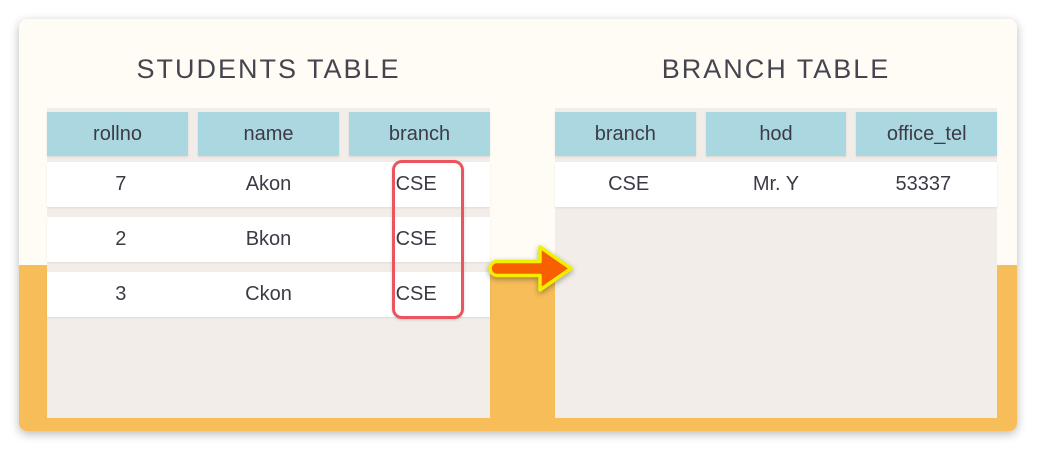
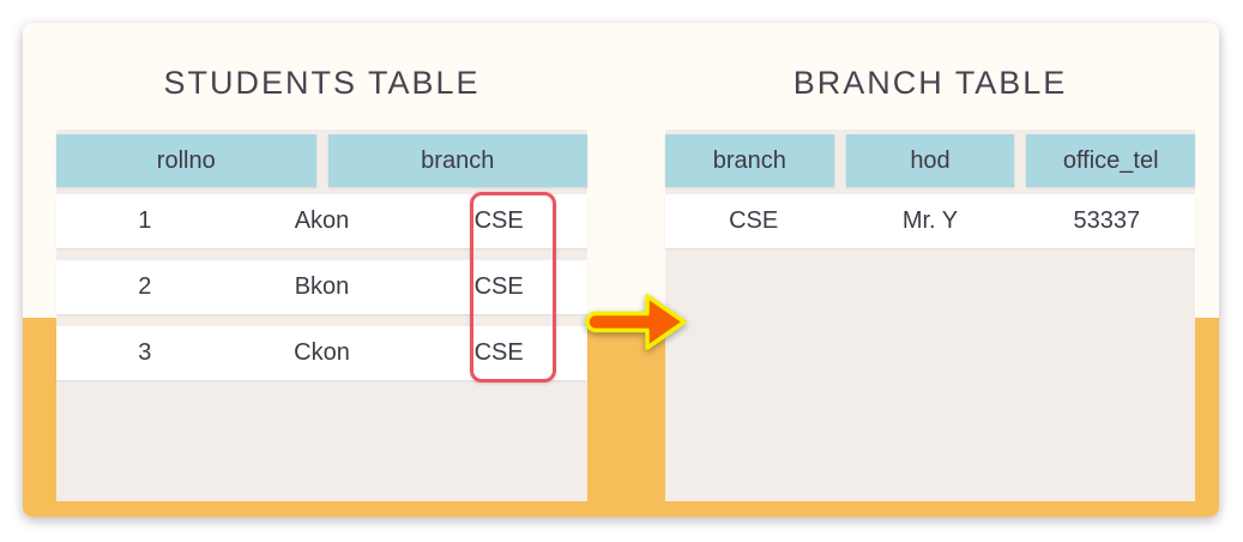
  STUDENTS TABLE
  BRANCH TABLE
  rollno
- name
  branch
- 7
+ 1
  Akon
  CSE
  2
  Bkon
  CSE
  3
  Ckon
  CSE
  branch
  hod
  office_tel
  CSE
  Mr. Y
  53337
